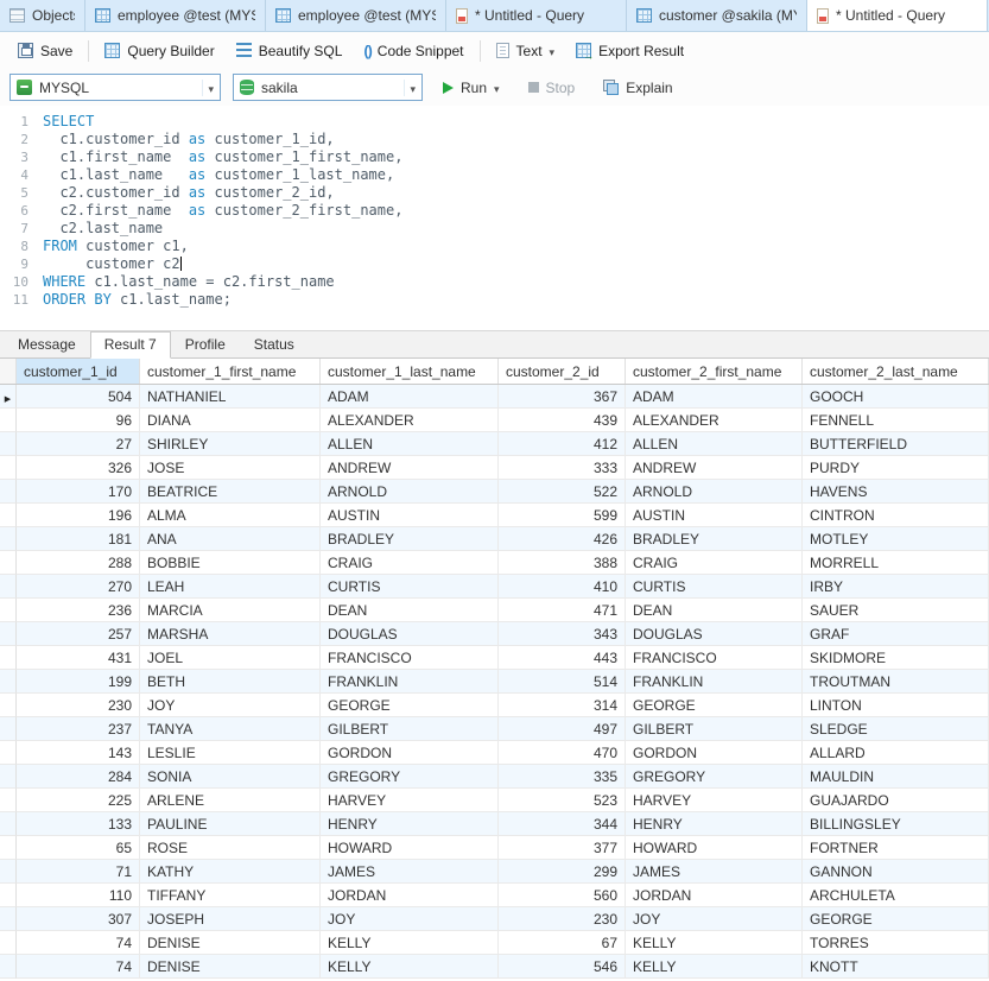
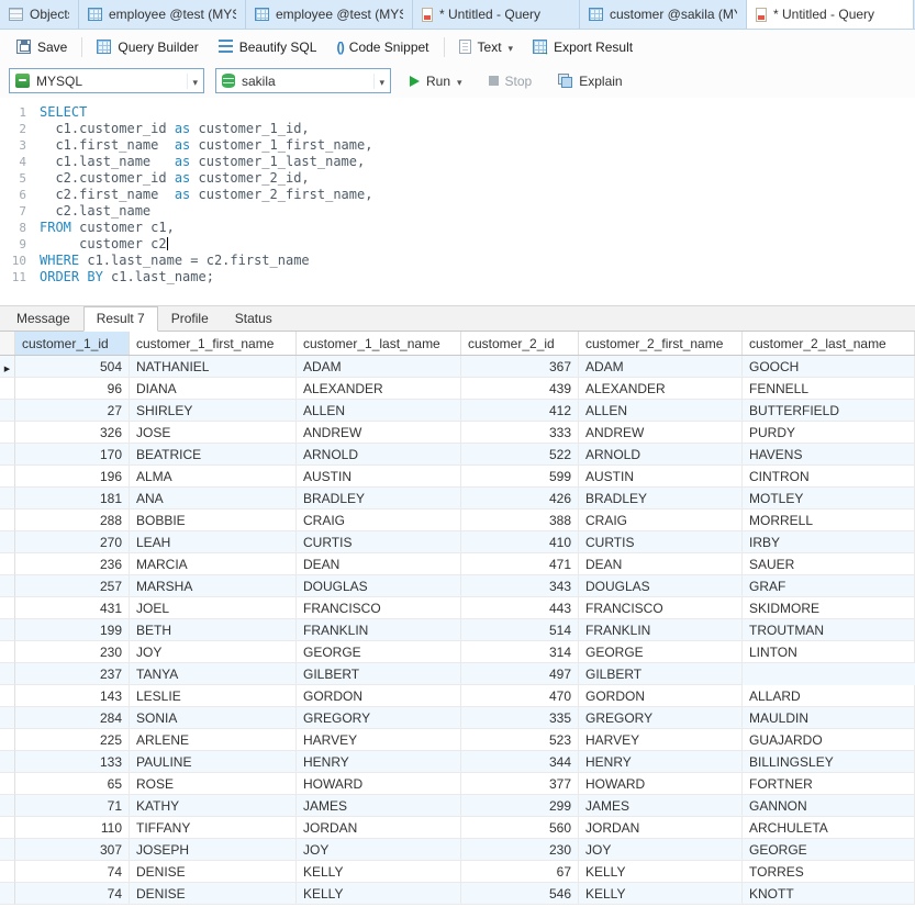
  Object
  employee @test (MY
  employee @test (MY
  * Untitled - Query
  customer @sakila (M
  * Untitled - Query
  Save
  Query Builder
  Beautify SQL
  Code Snippet
  Text
  Export Result
  MYSQL
  sakila
  Run
  Stop
  Explain
  1
  SELECT
  2
  c1.customer_id as customer_1_id,
  3
  c1.first_name as customer_1_first_name,
  4
  c1.last_name as customer_1_last_name,
  5
  c2.customer_id as customer_2_id,
  6
  c2.first_name as customer_2_first_name,
  7
  c2.last_name
  8
  FROM customer c1,
  9
  customer c2
  10
  WHERE c1.last_name = c2.first_name
  11
  ORDER BY c1.last_name;
  Message
  Result 7
  Profile
  Status
  customer_1_id
  customer_1_first_name
  customer_1_last_name
  customer_2_id
  customer_2_first_name
  customer_2_last_name
  504
  NATHANIEL
  ADAM
  367
  ADAM
  GOOCH
  96
  DIANA
  ALEXANDER
  439
  ALEXANDER
  FENNELL
  27
  SHIRLEY
  ALLEN
  412
  ALLEN
  BUTTERFIELD
  326
  JOSE
  ANDREW
  333
  ANDREW
  PURDY
  170
  BEATRICE
  ARNOLD
  522
  ARNOLD
  HAVENS
  196
  ALMA
  AUSTIN
  599
  AUSTIN
  CINTRON
  181
  ANA
  BRADLEY
  426
  BRADLEY
  MOTLEY
  288
  BOBBIE
  CRAIG
  388
  CRAIG
  MORRELL
  270
  LEAH
  CURTIS
  410
  CURTIS
  IRBY
  236
  MARCIA
  DEAN
  471
  DEAN
  SAUER
  257
  MARSHA
  DOUGLAS
  343
  DOUGLAS
  GRAF
  431
  JOEL
  FRANCISCO
  443
  FRANCISCO
  SKIDMORE
  199
  BETH
  FRANKLIN
  514
  FRANKLIN
  TROUTMAN
  230
  JOY
  GEORGE
  314
  GEORGE
  LINTON
  237
  TANYA
  GILBERT
  497
  GILBERT
- SLEDGE
  143
  LESLIE
  GORDON
  470
  GORDON
  ALLARD
  284
  SONIA
  GREGORY
  335
  GREGORY
  MAULDIN
  225
  ARLENE
  HARVEY
  523
  HARVEY
  GUAJARDO
  133
  PAULINE
  HENRY
  344
  HENRY
  BILLINGSLEY
  65
  ROSE
  HOWARD
  377
  HOWARD
  FORTNER
  71
  KATHY
  JAMES
  299
  JAMES
  GANNON
  110
  TIFFANY
  JORDAN
  560
  JORDAN
  ARCHULETA
  307
  JOSEPH
  JOY
  230
  JOY
  GEORGE
  74
  DENISE
  KELLY
  67
  KELLY
  TORRES
  74
  DENISE
  KELLY
  546
  KELLY
  KNOTT
